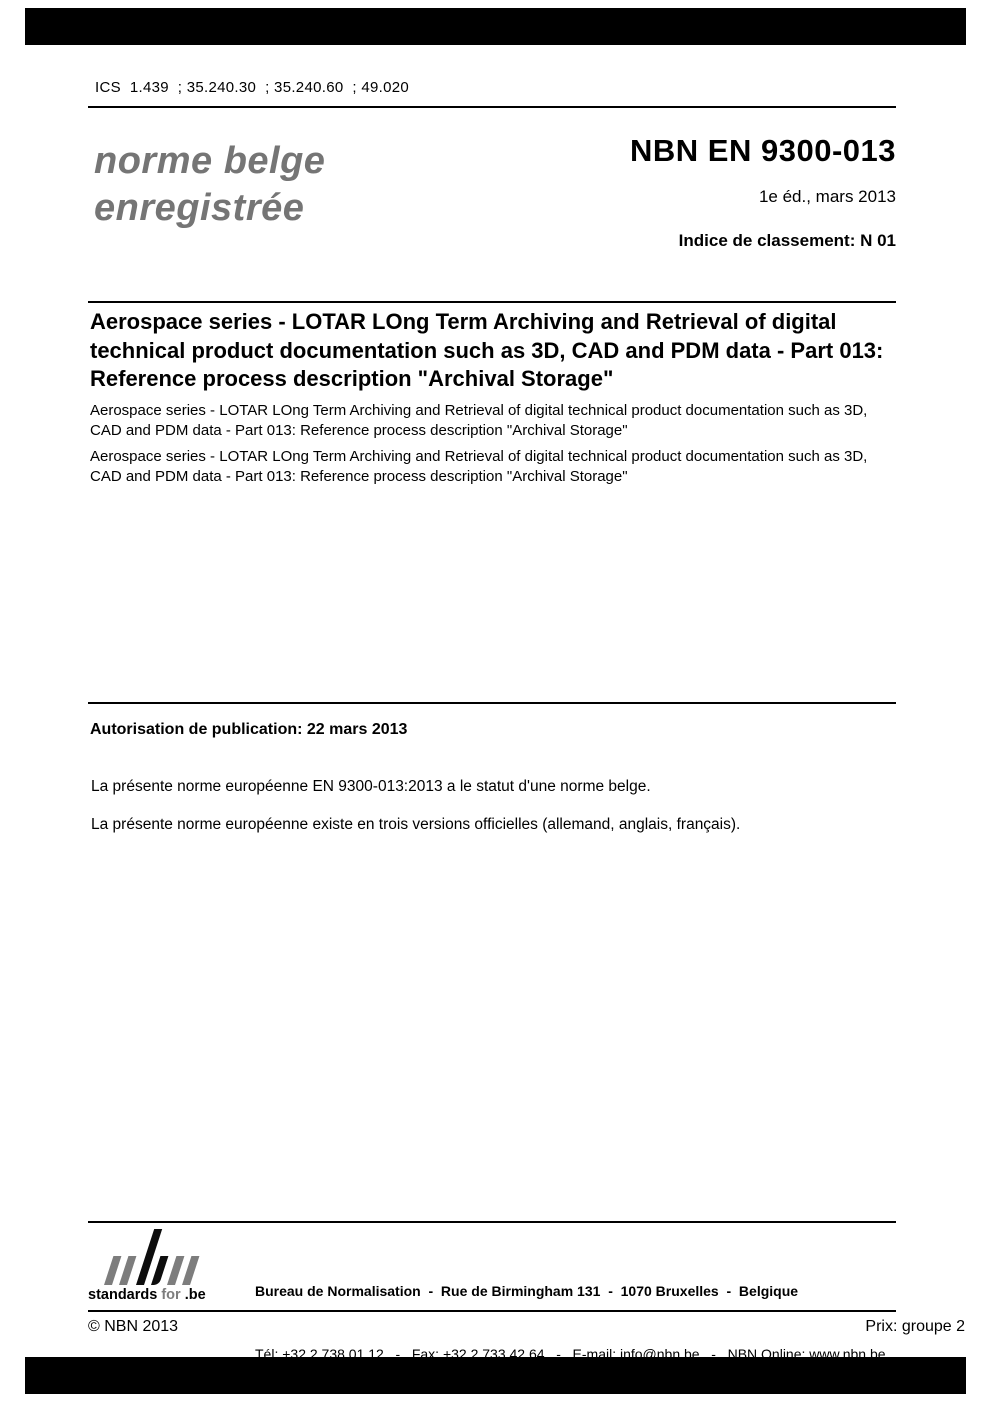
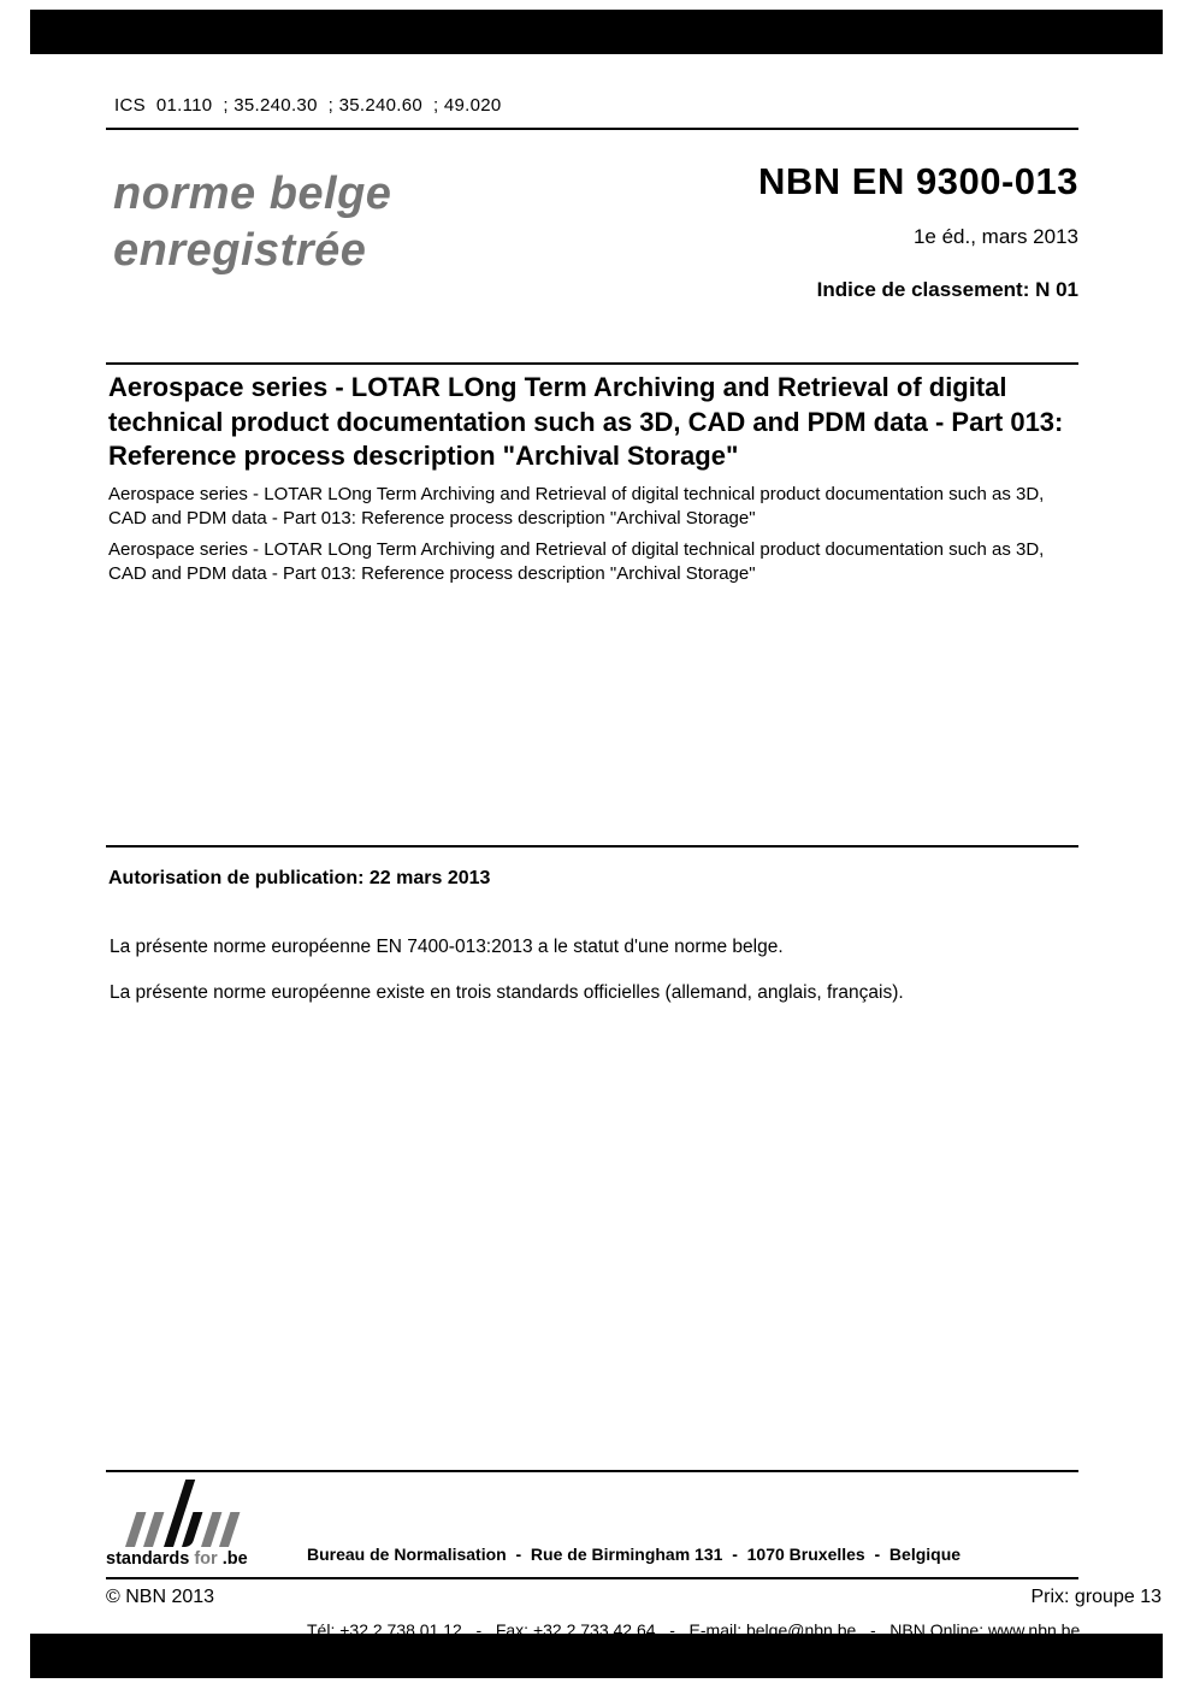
- ICS 1.439 ; 35.240.30 ; 35.240.60 ; 49.020
+ ICS 01.110 ; 35.240.30 ; 35.240.60 ; 49.020
  norme belge
  enregistrée
  NBN EN 9300-013
  1e éd., mars 2013
  Indice de classement: N 01
  Aerospace series - LOTAR LOng Term Archiving and Retrieval of digital technical product documentation such as 3D, CAD and PDM data - Part 013: Reference process description "Archival Storage"
  Aerospace series - LOTAR LOng Term Archiving and Retrieval of digital technical product documentation such as 3D, CAD and PDM data - Part 013: Reference process description "Archival Storage"
  Aerospace series - LOTAR LOng Term Archiving and Retrieval of digital technical product documentation such as 3D, CAD and PDM data - Part 013: Reference process description "Archival Storage"
  Autorisation de publication: 22 mars 2013
- La présente norme européenne EN 9300-013:2013 a le statut d'une norme belge.
+ La présente norme européenne EN 7400-013:2013 a le statut d'une norme belge.
- La présente norme européenne existe en trois versions officielles (allemand, anglais, français).
+ La présente norme européenne existe en trois standards officielles (allemand, anglais, français).
  standards for .be
  Bureau de Normalisation - Rue de Birmingham 131 - 1070 Bruxelles - Belgique
- Tél: +32 2 738 01 12 - Fax: +32 2 733 42 64 - E-mail: info@nbn.be - NBN Online: www.nbn.be
+ Tél: +32 2 738 01 12 - Fax: +32 2 733 42 64 - E-mail: belge@nbn.be - NBN Online: www.nbn.be
  © NBN 2013
- Prix: groupe 2
+ Prix: groupe 13
